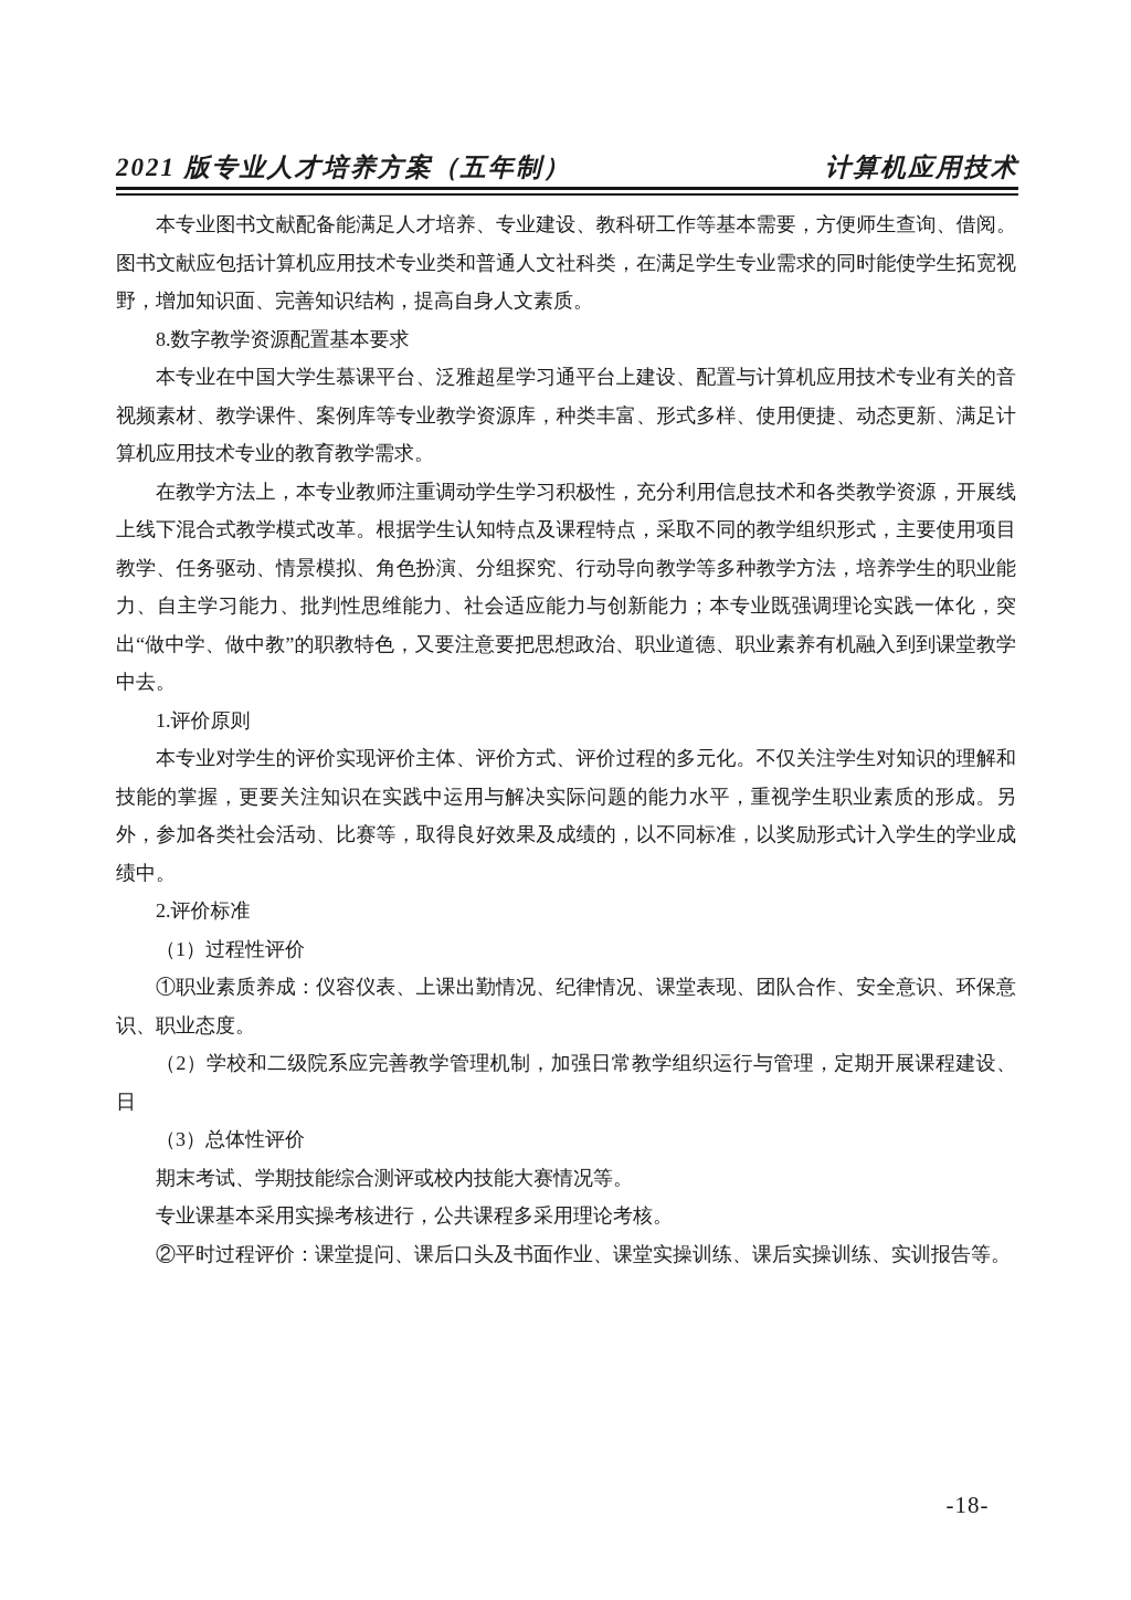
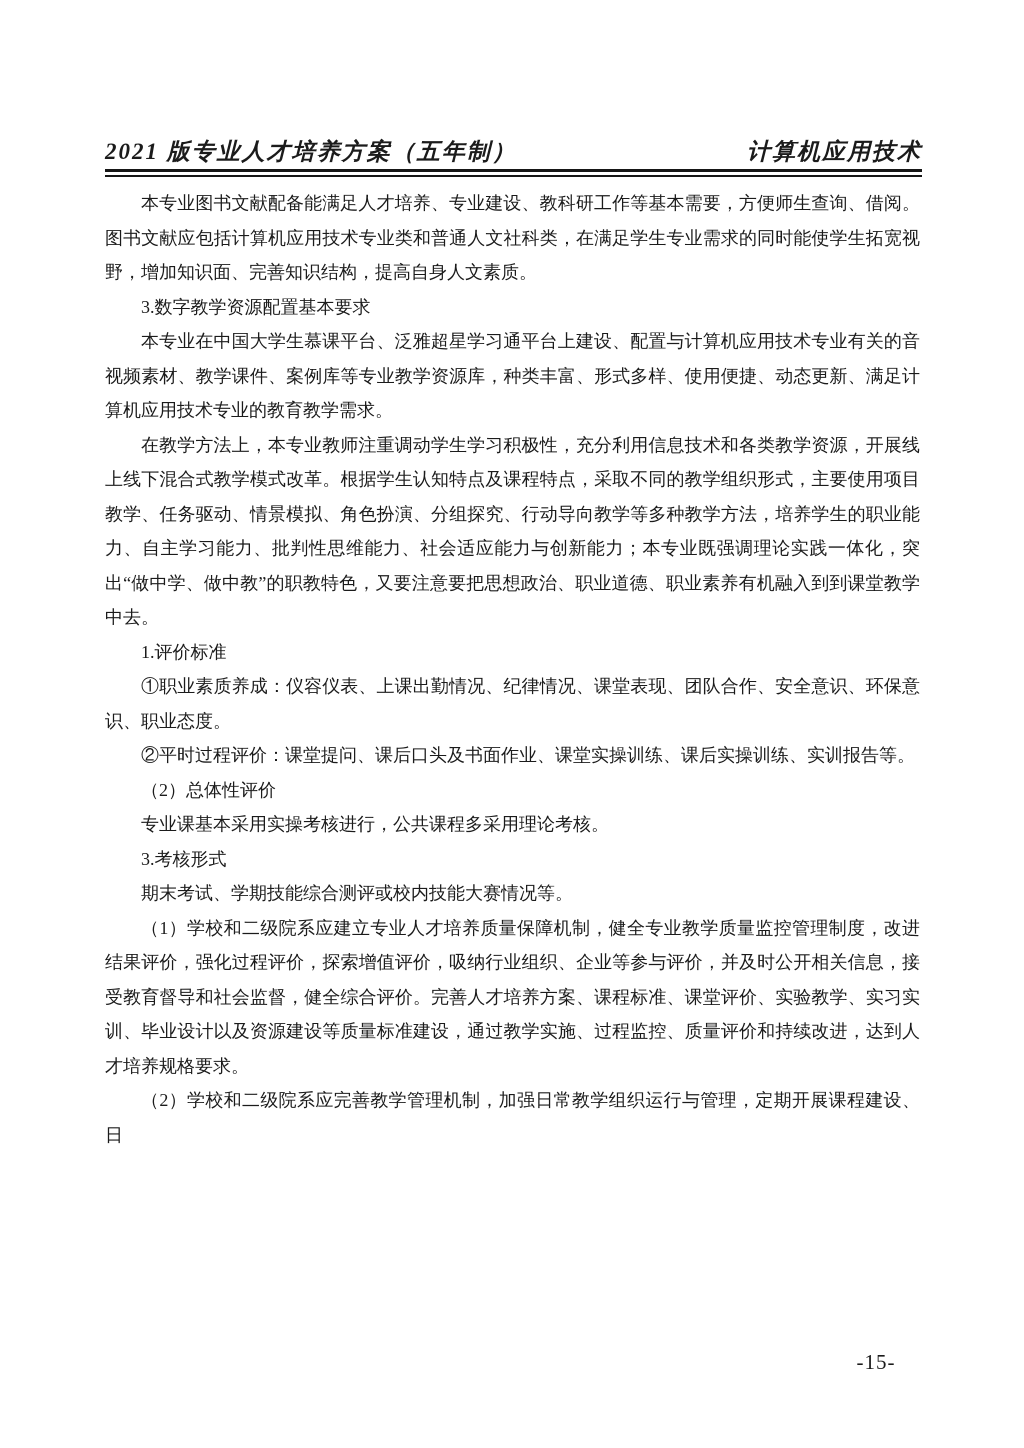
  2021 版专业人才培养方案（五年制）
  计算机应用技术
  本专业图书文献配备能满足人才培养、专业建设、教科研工作等基本需要，方便师生查询、借阅。图书文献应包括计算机应用技术专业类和普通人文社科类，在满足学生专业需求的同时能使学生拓宽视野，增加知识面、完善知识结构，提高自身人文素质。
- 8.数字教学资源配置基本要求
+ 3.数字教学资源配置基本要求
  本专业在中国大学生慕课平台、泛雅超星学习通平台上建设、配置与计算机应用技术专业有关的音视频素材、教学课件、案例库等专业教学资源库，种类丰富、形式多样、使用便捷、动态更新、满足计算机应用技术专业的教育教学需求。
  在教学方法上，本专业教师注重调动学生学习积极性，充分利用信息技术和各类教学资源，开展线上线下混合式教学模式改革。根据学生认知特点及课程特点，采取不同的教学组织形式，主要使用项目教学、任务驱动、情景模拟、角色扮演、分组探究、行动导向教学等多种教学方法，培养学生的职业能力、自主学习能力、批判性思维能力、社会适应能力与创新能力；本专业既强调理论实践一体化，突出“做中学、做中教”的职教特色，又要注意要把思想政治、职业道德、职业素养有机融入到到课堂教学中去。
- 1.评价原则
- 本专业对学生的评价实现评价主体、评价方式、评价过程的多元化。不仅关注学生对知识的理解和技能的掌握，更要关注知识在实践中运用与解决实际问题的能力水平，重视学生职业素质的形成。另外，参加各类社会活动、比赛等，取得良好效果及成绩的，以不同标准，以奖励形式计入学生的学业成绩中。
- 2.评价标准
+ 1.评价标准
- （1）过程性评价
  ①职业素质养成：仪容仪表、上课出勤情况、纪律情况、课堂表现、团队合作、安全意识、环保意识、职业态度。
- （2）学校和二级院系应完善教学管理机制，加强日常教学组织运行与管理，定期开展课程建设、日
+ ②平时过程评价：课堂提问、课后口头及书面作业、课堂实操训练、课后实操训练、实训报告等。
- （3）总体性评价
+ （2）总体性评价
- 期末考试、学期技能综合测评或校内技能大赛情况等。
+ 专业课基本采用实操考核进行，公共课程多采用理论考核。
+ 3.考核形式
- 专业课基本采用实操考核进行，公共课程多采用理论考核。
+ 期末考试、学期技能综合测评或校内技能大赛情况等。
+ （1）学校和二级院系应建立专业人才培养质量保障机制，健全专业教学质量监控管理制度，改进结果评价，强化过程评价，探索增值评价，吸纳行业组织、企业等参与评价，并及时公开相关信息，接受教育督导和社会监督，健全综合评价。完善人才培养方案、课程标准、课堂评价、实验教学、实习实训、毕业设计以及资源建设等质量标准建设，通过教学实施、过程监控、质量评价和持续改进，达到人才培养规格要求。
- ②平时过程评价：课堂提问、课后口头及书面作业、课堂实操训练、课后实操训练、实训报告等。
+ （2）学校和二级院系应完善教学管理机制，加强日常教学组织运行与管理，定期开展课程建设、日
- -18-
+ -15-
